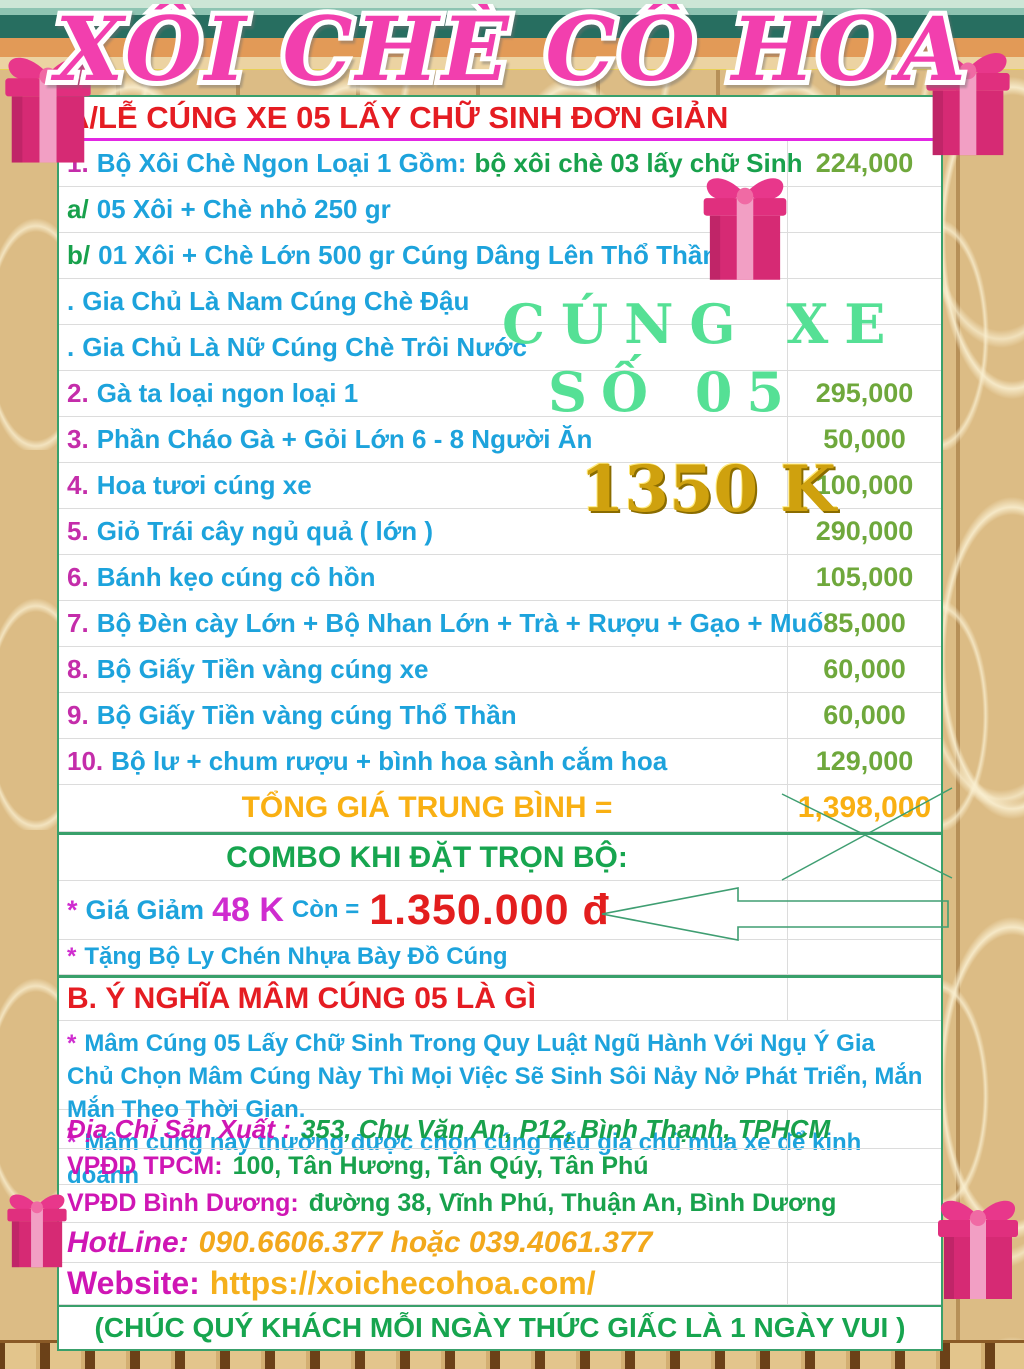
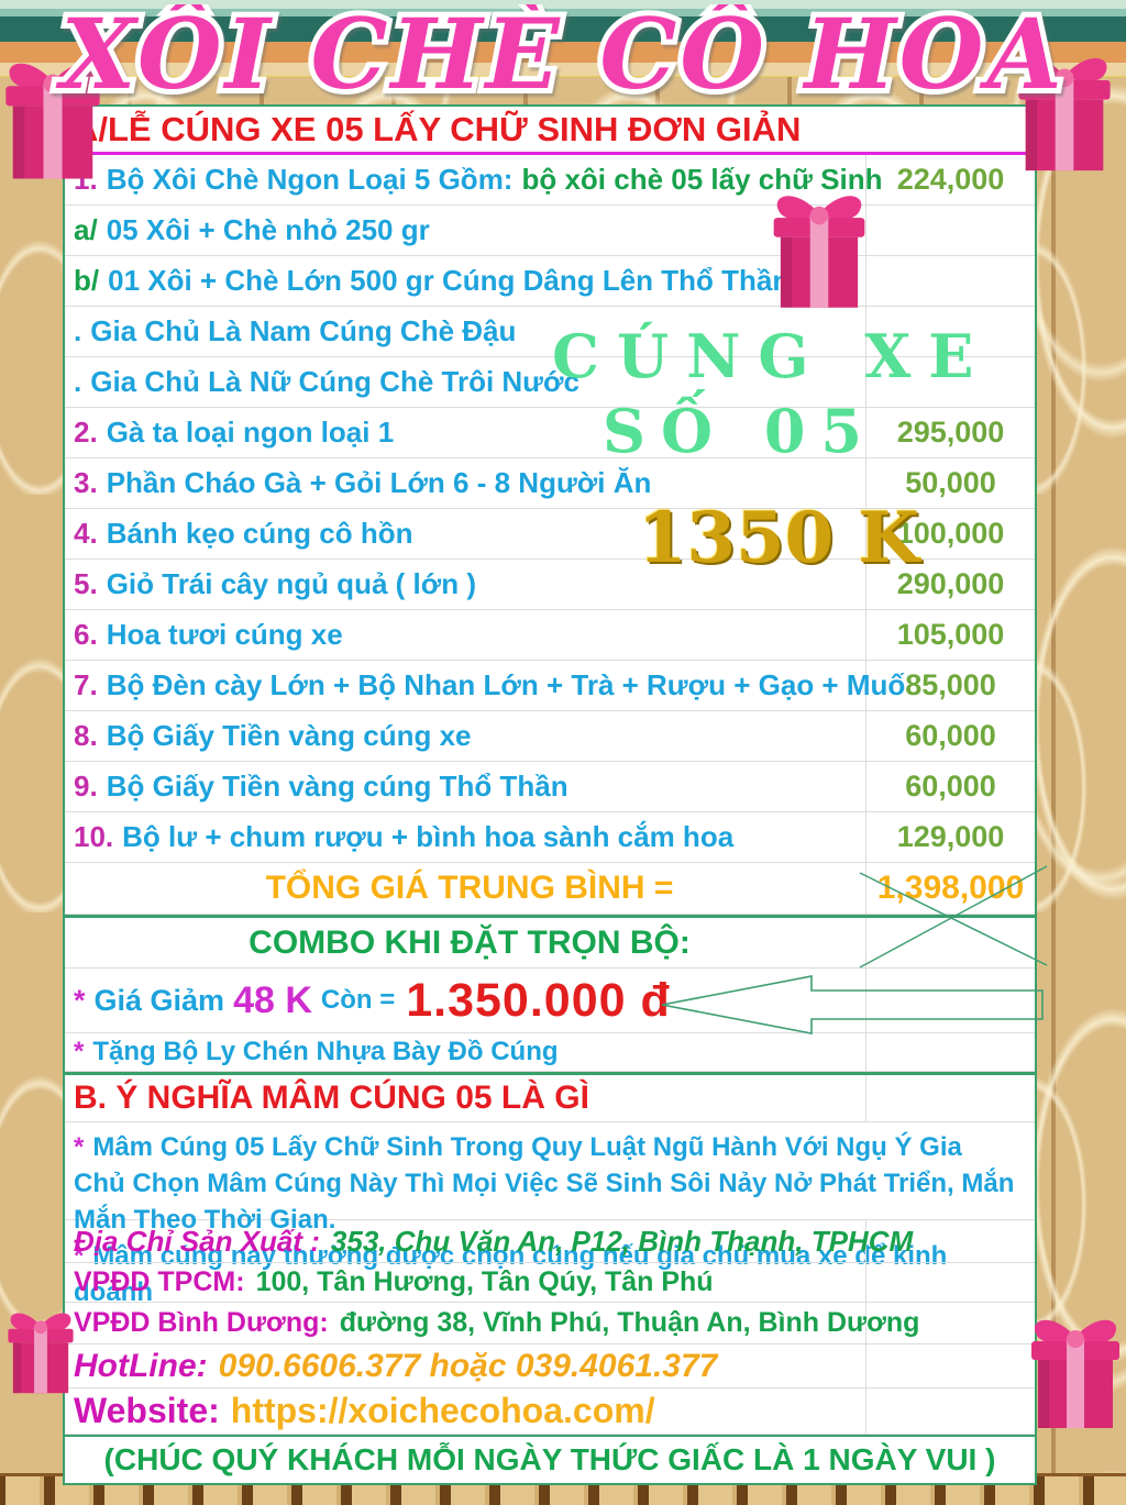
  XÔI CHÈ CÔ HOA
  /LỄ CÚNG XE 05 LẤY CHỮ SINH ĐƠN GIẢN
  1.
- Bộ Xôi Chè Ngon Loại 1 Gồm:
+ Bộ Xôi Chè Ngon Loại 5 Gồm:
- bộ xôi chè 03 lấy chữ Sinh
+ bộ xôi chè 05 lấy chữ Sinh
  224,000
  a/
  05 Xôi + Chè nhỏ 250 gr
  b/
  01 Xôi + Chè Lớn 500 gr Cúng Dâng Lên Thổ Thầ
  .
  Gia Chủ Là Nam Cúng Chè Đậu
  .
  Gia Chủ Là Nữ Cúng Chè Trôi Nước
  2.
  Gà ta loại ngon loại 1
  295,000
  3.
  Phần Cháo Gà + Gỏi Lớn 6 - 8 Người Ăn
  50,000
  4.
- Hoa tươi cúng xe
+ Bánh kẹo cúng cô hồn
  100,000
  5.
  Giỏ Trái cây ngủ quả ( lớn )
  290,000
  6.
- Bánh kẹo cúng cô hồn
+ Hoa tươi cúng xe
  105,000
  7.
  Bộ Đèn cày Lớn + Bộ Nhan Lớn + Trà + Rượu + Gạo + Muố
  85,000
  8.
  Bộ Giấy Tiền vàng cúng xe
  60,000
  9.
  Bộ Giấy Tiền vàng cúng Thổ Thần
  60,000
  10.
  Bộ lư + chum rượu + bình hoa sành cắm hoa
  129,000
  TỔNG GIÁ TRUNG BÌNH =
  1,398,000
  COMBO KHI ĐẶT TRỌN BỘ:
  *
  Giá Giảm
  48 K
  Còn =
  1.350.000 đ
  *
  Tặng Bộ Ly Chén Nhựa Bày Đồ Cúng
  B. Ý NGHĨA MÂM CÚNG 05 LÀ GÌ
  * Mâm Cúng 05 Lấy Chữ Sinh Trong Quy Luật Ngũ Hành Với Ngụ Ý Gia Chủ Chọn Mâm Cúng Này Thì Mọi Việc Sẽ Sinh Sôi Nảy Nở Phát Triển, Mắn Mắn Theo Thời Gian.
  * Mâm cúng này thường được chọn cúng nếu gia chủ mua xe để kinh doanh
  Địa Chỉ Sản Xuất :
  353, Chu Văn An, P12, Bình Thạnh, TPHCM
  VPĐD TPCM:
  100, Tân Hương, Tân Qúy, Tân Phú
  VPĐD Bình Dương:
  đường 38, Vĩnh Phú, Thuận An, Bình Dương
  HotLine:
  090.6606.377 hoặc 039.4061.377
  Website:
  https://xoichecohoa.com/
  (CHÚC QUÝ KHÁCH MỖI NGÀY THỨC GIẤC LÀ 1 NGÀY VUI )
  CÚNG XE
  SỐ 05
  1350 K
